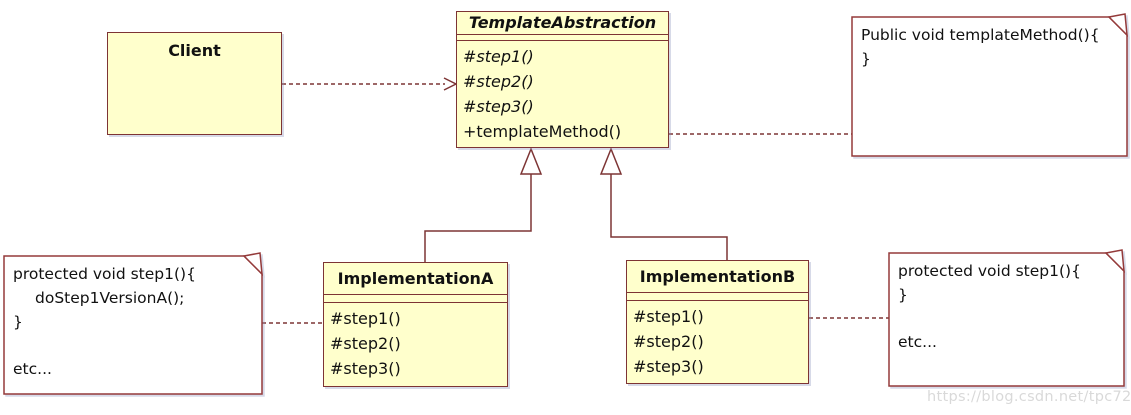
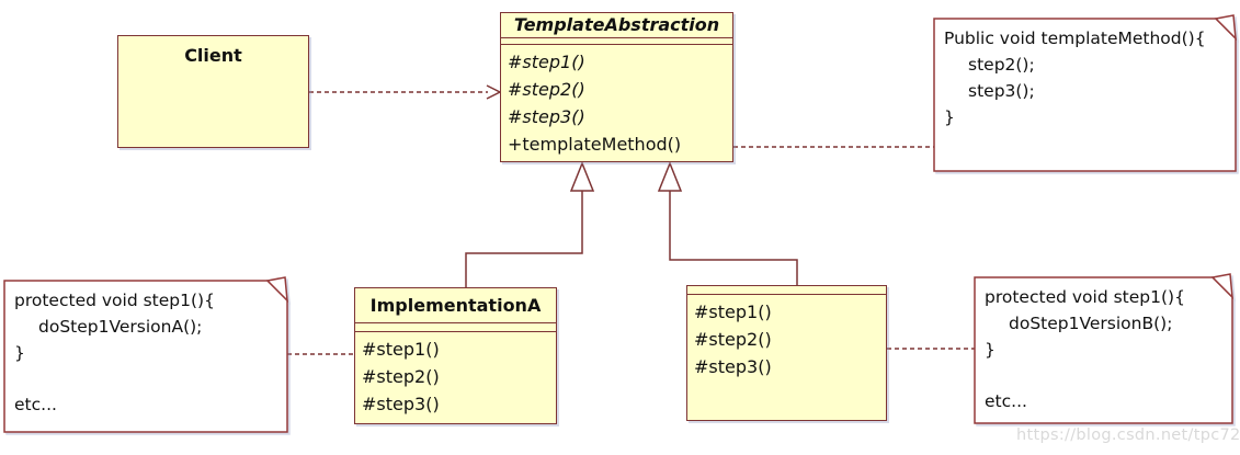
  Client
  TemplateAbstraction
  #step1()
  #step2()
  #step3()
  +templateMethod()
  ImplementationA
  #step1()
  #step2()
  #step3()
- ImplementationB
  #step1()
  #step2()
  #step3()
  Public void templateMethod(){
+ step2();
+ step3();
  }
  protected void step1(){
  doStep1VersionA();
  }
  etc...
  protected void step1(){
+ doStep1VersionB();
  }
  etc...
  https://blog.csdn.net/tpc72
